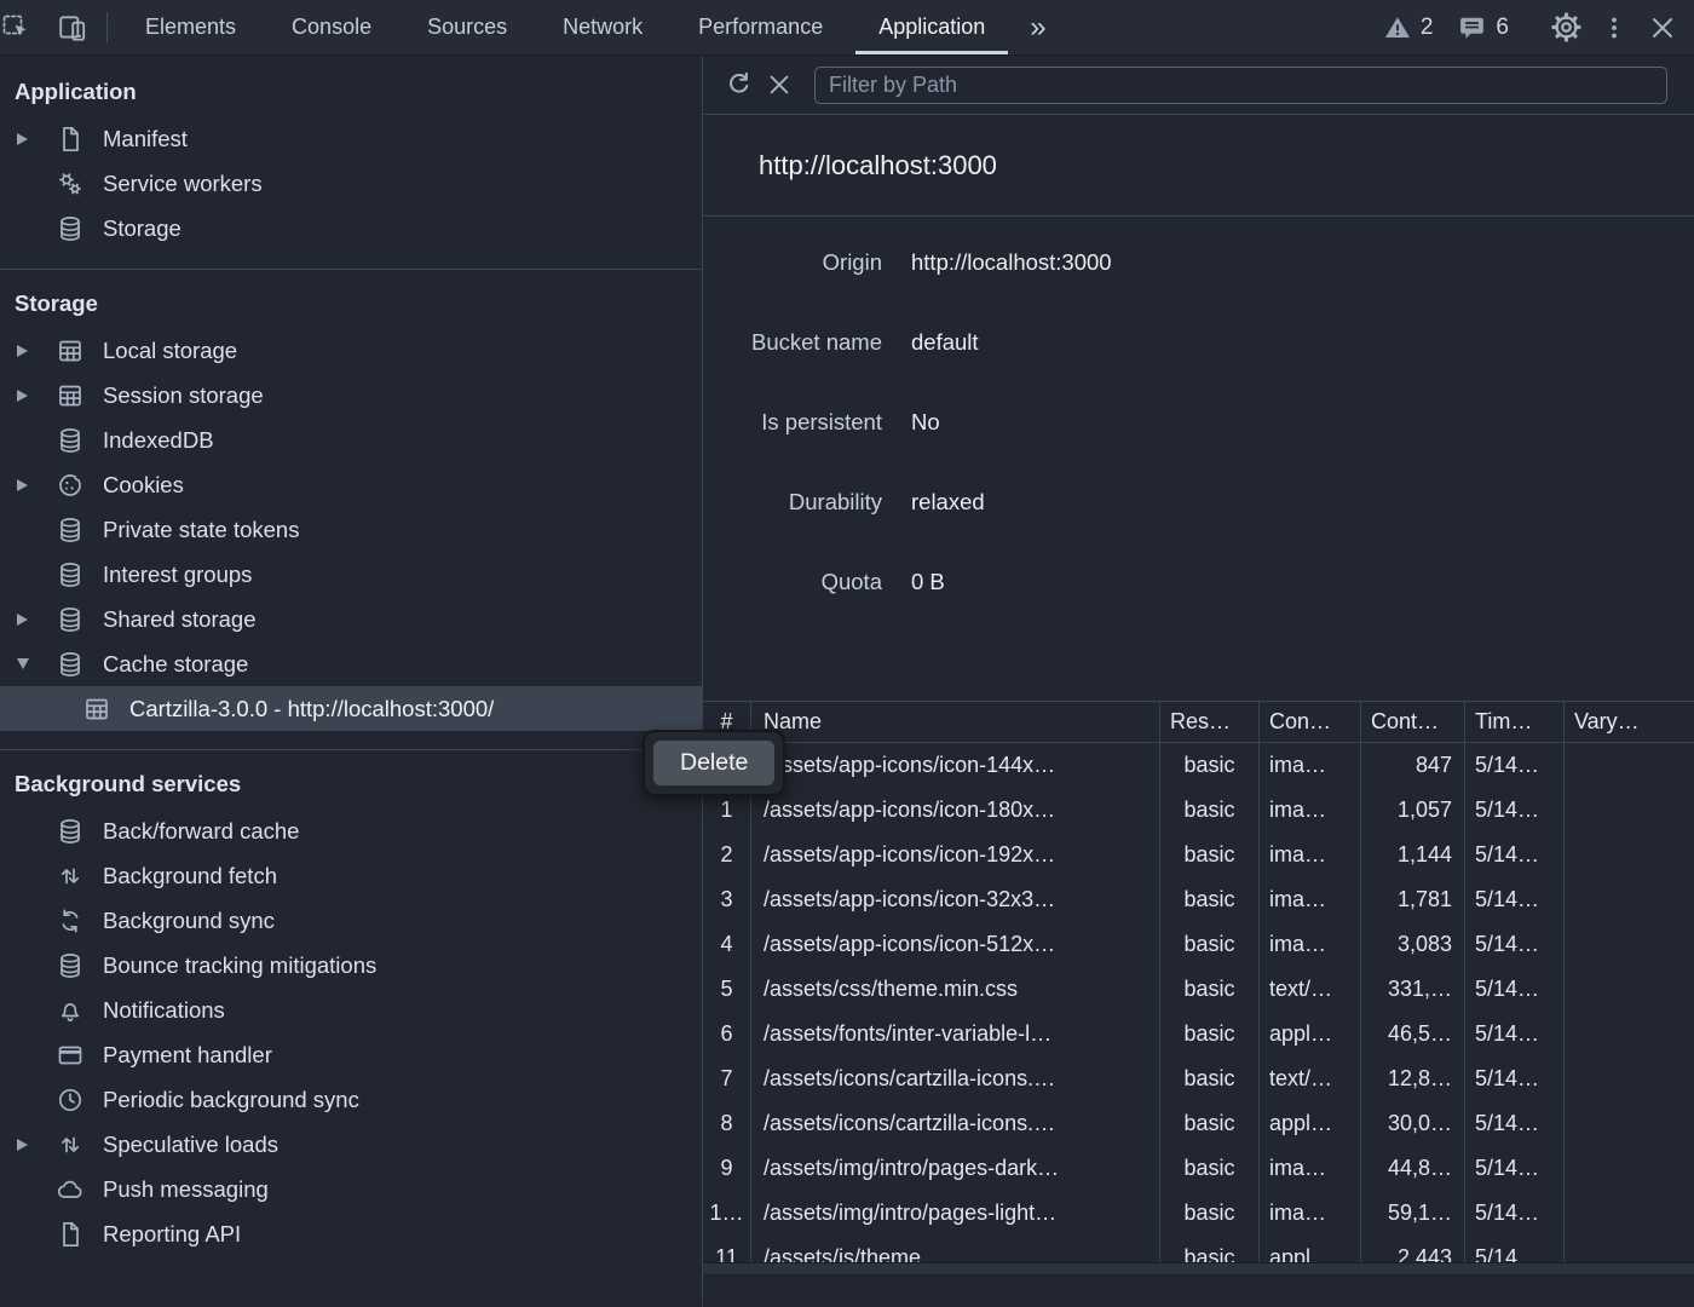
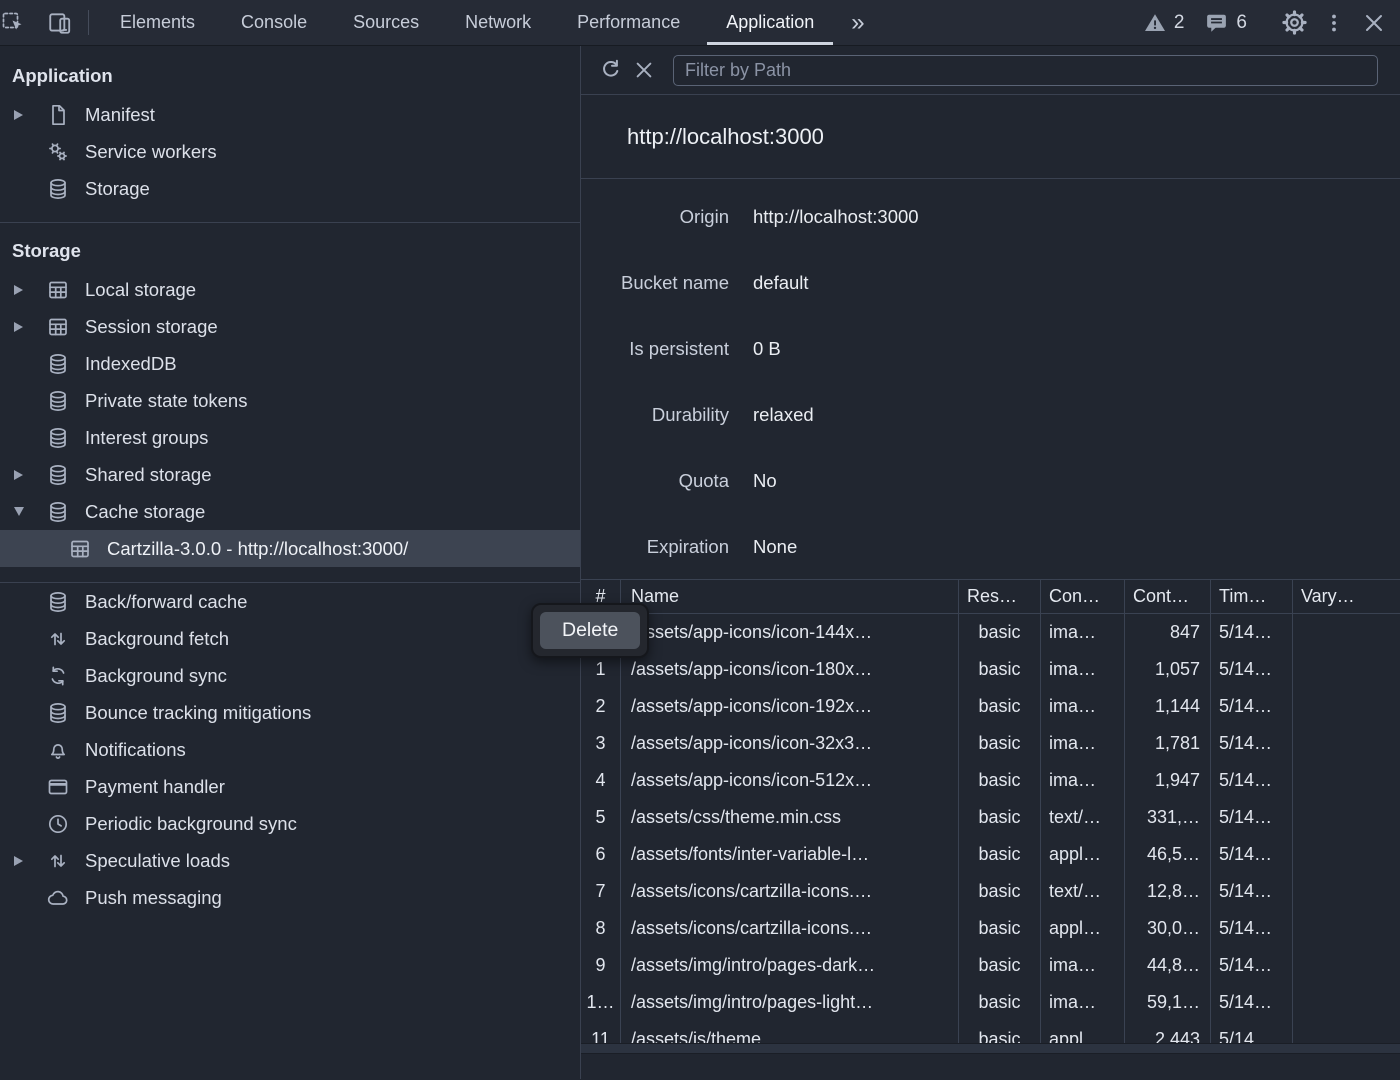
  Elements
  Console
  Sources
  Network
  Performance
  Application
  »
  2
  6
  Application
  Manifest
  Service workers
  Storage
  Storage
  Local storage
  Session storage
  IndexedDB
- Cookies
  Private state tokens
  Interest groups
  Shared storage
  Cache storage
  Cartzilla-3.0.0 - http://localhost:3000/
- Background services
  Back/forward cache
  Background fetch
  Background sync
  Bounce tracking mitigations
  Notifications
  Payment handler
  Periodic background sync
  Speculative loads
  Push messaging
- Reporting API
  Filter by Path
  http://localhost:3000
  Origin
  http://localhost:3000
  Bucket name
  default
  Is persistent
- No
+ 0 B
  Durability
  relaxed
  Quota
- 0 B
+ No
+ Expiration
+ None
  #
  Name
  Res…
  Con…
  Cont…
  Tim…
  Vary…
  ssets/app-icons/icon-144x…
  basic
  ima…
  847
  5/14…
  1
  /assets/app-icons/icon-180x…
  basic
  ima…
  1,057
  5/14…
  2
  /assets/app-icons/icon-192x…
  basic
  ima…
  1,144
  5/14…
  3
  /assets/app-icons/icon-32x3…
  basic
  ima…
  1,781
  5/14…
  4
  /assets/app-icons/icon-512x…
  basic
  ima…
- 3,083
+ 1,947
  5/14…
  5
  /assets/css/theme.min.css
  basic
  text/…
  331,…
  5/14…
  6
  /assets/fonts/inter-variable-l…
  basic
  appl…
  46,5…
  5/14…
  7
  /assets/icons/cartzilla-icons.…
  basic
  text/…
  12,8…
  5/14…
  8
  /assets/icons/cartzilla-icons.…
  basic
  appl…
  30,0…
  5/14…
  9
  /assets/img/intro/pages-dark…
  basic
  ima…
  44,8…
  5/14…
  1…
  /assets/img/intro/pages-light…
  basic
  ima…
  59,1…
  5/14…
  11
  /assets/js/theme…
  basic
  appl…
  2,443
  5/14…
  Delete
